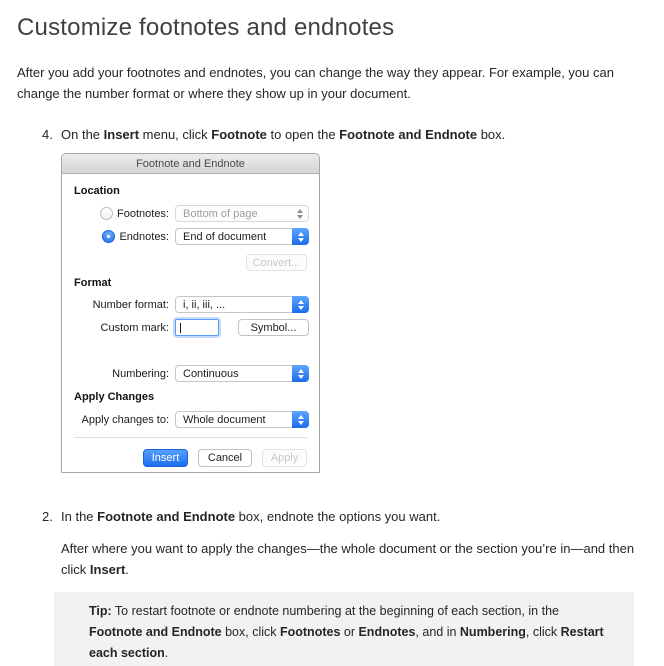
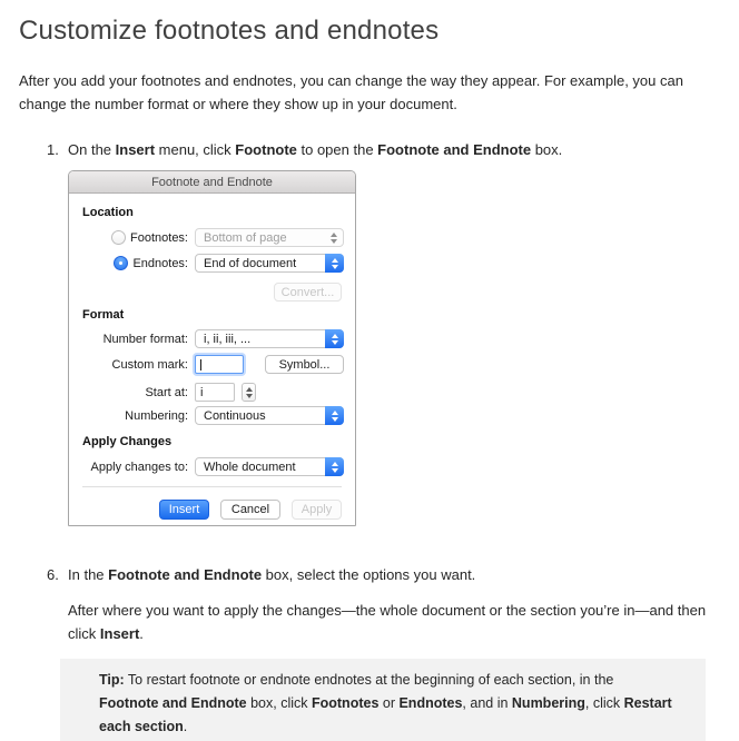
  Customize footnotes and endnotes
  After you add your footnotes and endnotes, you can change the way they appear. For example, you can change the number format or where they show up in your document.
- 4.
+ 1.
  On the Insert menu, click Footnote to open the Footnote and Endnote box.
  Footnote and Endnote
  Location
  Footnotes:
  Bottom of page
  Endnotes:
  End of document
  Convert...
  Format
  Number format:
  i, ii, iii, ...
  Custom mark:
  Symbol...
+ Start at:
+ i
  Numbering:
  Continuous
  Apply Changes
  Apply changes to:
  Whole document
  Insert
  Cancel
  Apply
- 2.
+ 6.
- In the Footnote and Endnote box, endnote the options you want.
+ In the Footnote and Endnote box, select the options you want.
  After where you want to apply the changes—the whole document or the section you’re in—and then click Insert.
- Tip: To restart footnote or endnote numbering at the beginning of each section, in the Footnote and Endnote box, click Footnotes or Endnotes, and in Numbering, click Restart each section.
+ Tip: To restart footnote or endnote endnotes at the beginning of each section, in the Footnote and Endnote box, click Footnotes or Endnotes, and in Numbering, click Restart each section.
